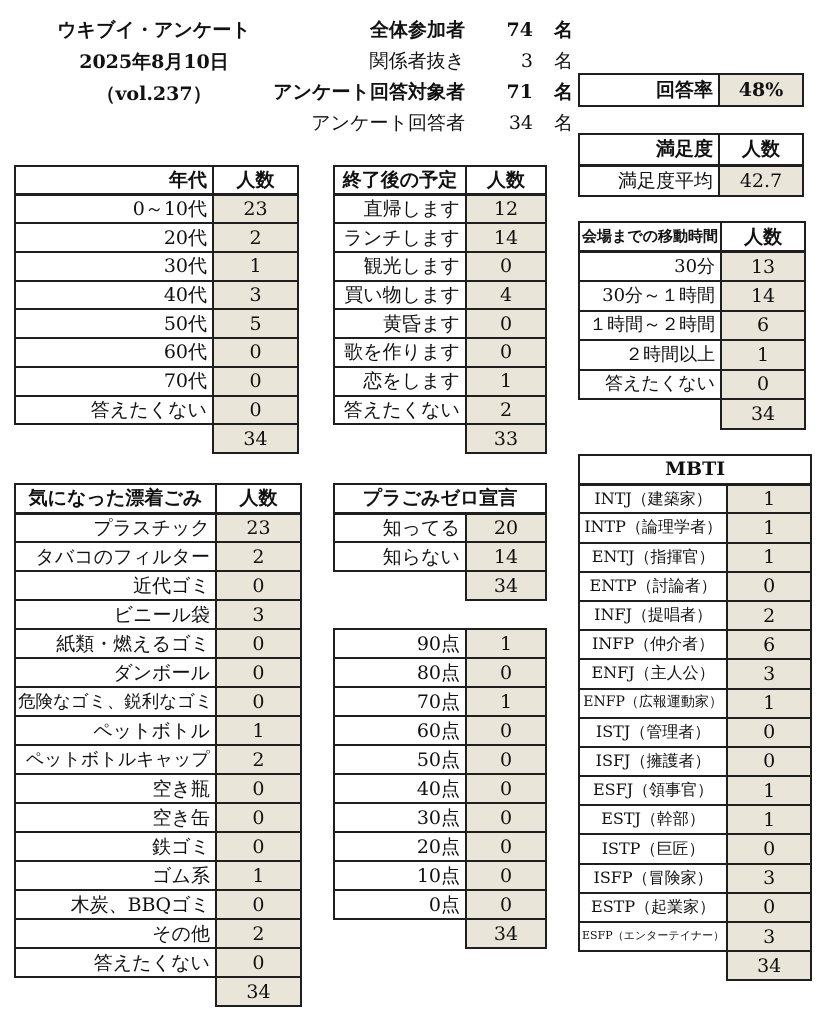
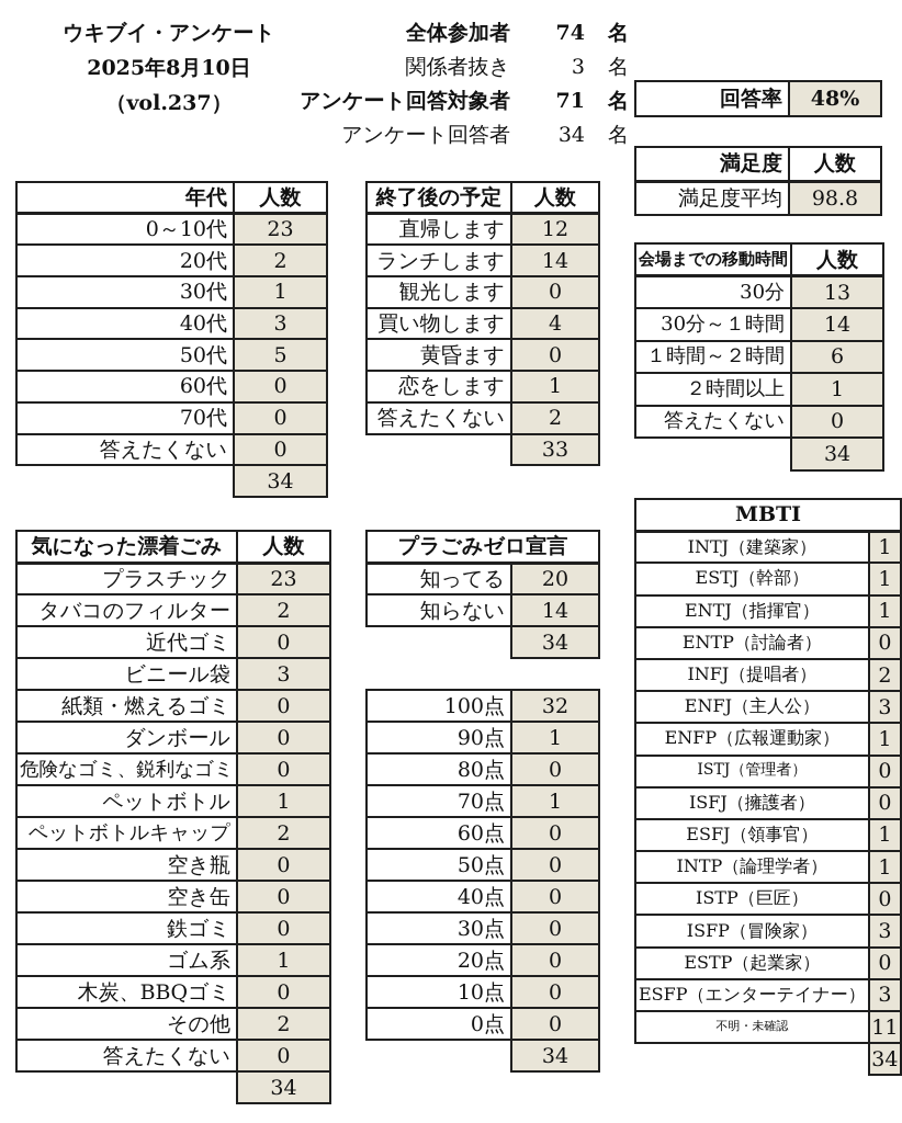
  ウキブイ・アンケート
  2025年8月10日（vol.237）
  全体参加者
  74
  名
  関係者抜き
  3
  名
  アンケート回答対象者
  71
  名
  アンケート回答者
  34
  名
  回答率	48%
  満足度	人数
- 満足度平均	42.7
+ 満足度平均	98.8
  年代	人数
  0～10代	23
  20代	2
  30代	1
  40代	3
  50代	5
  60代	0
  70代	0
  答えたくない	0
  	34
  終了後の予定	人数
  直帰します	12
  ランチします	14
  観光します	0
  買い物します	4
  黄昏ます	0
- 歌を作ります	0
  恋をします	1
  答えたくない	2
  	33
  会場までの移動時間	人数
  30分	13
  30分～１時間	14
  １時間～２時間	6
  ２時間以上	1
  答えたくない	0
  	34
  気になった漂着ごみ	人数
  プラスチック	23
  タバコのフィルター	2
  近代ゴミ	0
  ビニール袋	3
  紙類・燃えるゴミ	0
  ダンボール	0
  危険なゴミ、鋭利なゴミ	0
  ペットボトル	1
  ペットボトルキャップ	2
  空き瓶	0
  空き缶	0
  鉄ゴミ	0
  ゴム系	1
  木炭、BBQゴミ	0
  その他	2
  答えたくない	0
  	34
  プラごみゼロ宣言
  知ってる	20
  知らない	14
  	34
+ 100点	32
  90点	1
  80点	0
  70点	1
  60点	0
  50点	0
  40点	0
  30点	0
  20点	0
  10点	0
  0点	0
  	34
  MBTI
  INTJ（建築家）	1
- INTP（論理学者）	1
+ ESTJ（幹部）	1
  ENTJ（指揮官）	1
  ENTP（討論者）	0
  INFJ（提唱者）	2
- INFP（仲介者）	6
  ENFJ（主人公）	3
  ENFP（広報運動家）	1
  ISTJ（管理者）	0
  ISFJ（擁護者）	0
  ESFJ（領事官）	1
- ESTJ（幹部）	1
+ INTP（論理学者）	1
  ISTP（巨匠）	0
  ISFP（冒険家）	3
  ESTP（起業家）	0
  ESFP（エンターテイナー）	3
+ 不明・未確認	11
  	34
